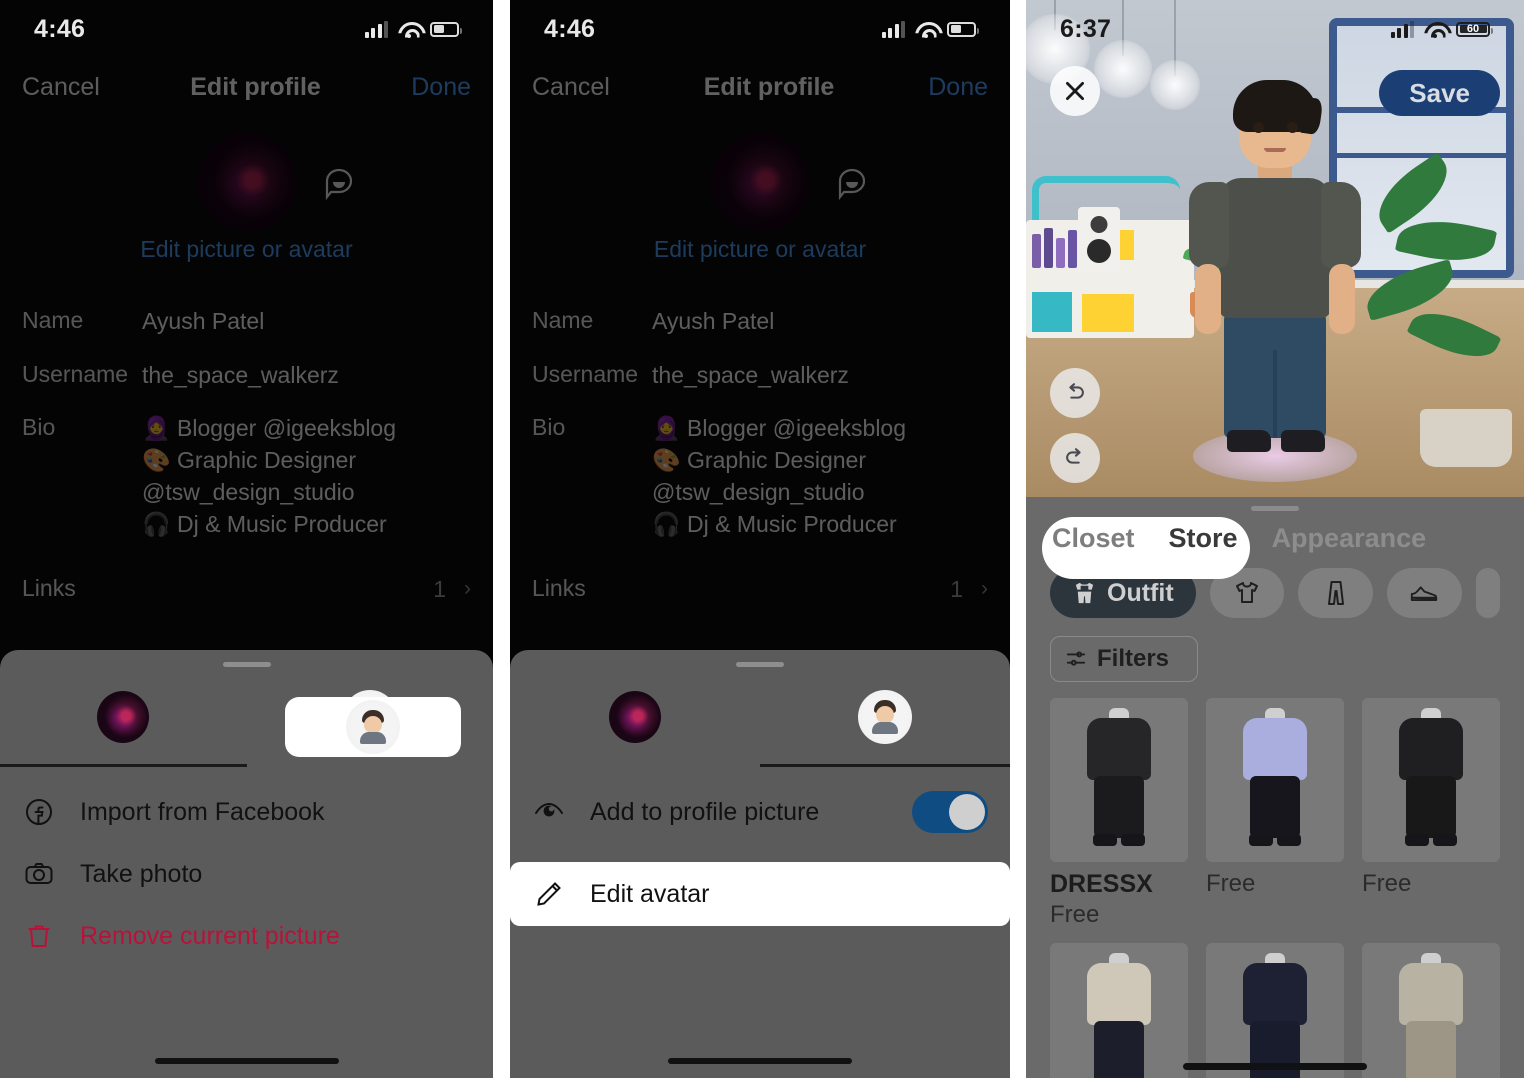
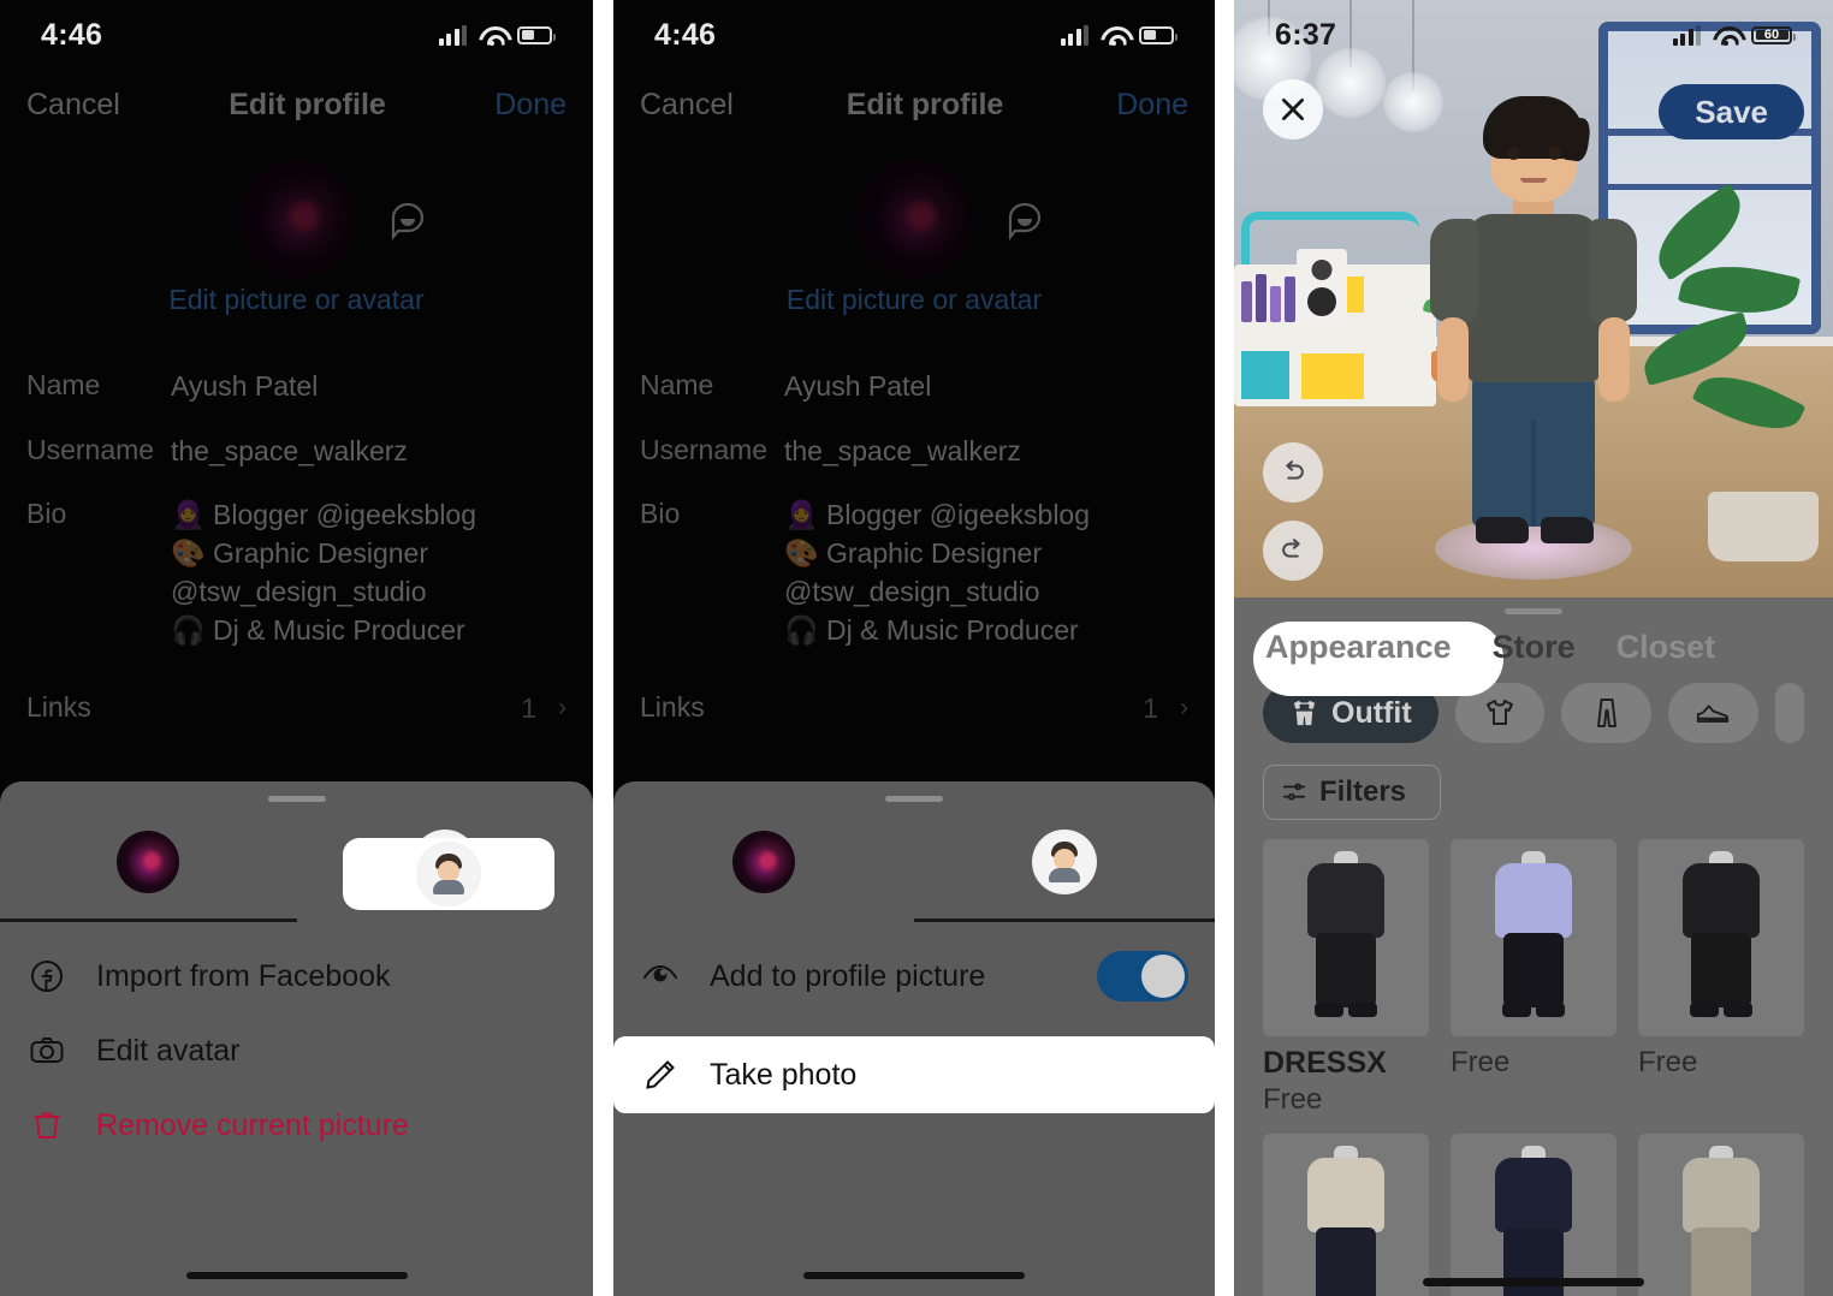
  4:46
  Cancel
  Edit profile
  Done
  Edit picture or avatar
  Name
  Ayush Patel
  Username
  the_space_walkerz
  Bio
  🧕 Blogger @igeeksblog
  🎨 Graphic Designer @tsw_design_studio
  🎧 Dj & Music Producer
  Links
  1
  ›
  Import from Facebook
- Take photo
+ Edit avatar
  Remove current picture
  4:46
  Cancel
  Edit profile
  Done
  Edit picture or avatar
  Name
  Ayush Patel
  Username
  the_space_walkerz
  Bio
  🧕 Blogger @igeeksblog
  🎨 Graphic Designer @tsw_design_studio
  🎧 Dj & Music Producer
  Links
  1
  ›
  Add to profile picture
- Edit avatar
+ Take photo
  6:37
  60
  Save
- Closet
+ Appearance
  Store
- Appearance
+ Closet
  Outfit
  Filters
  DRESSX
  Free
  Free
  Free
